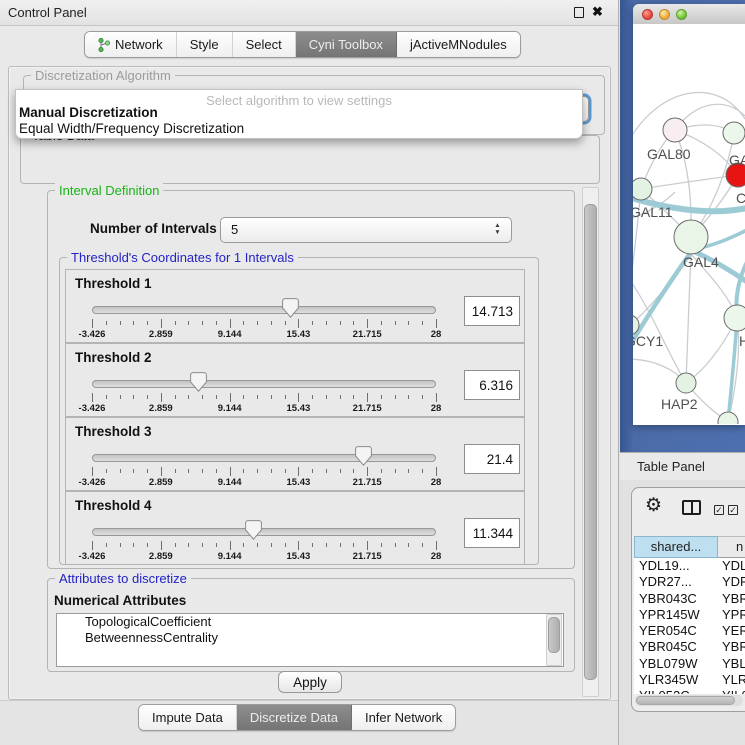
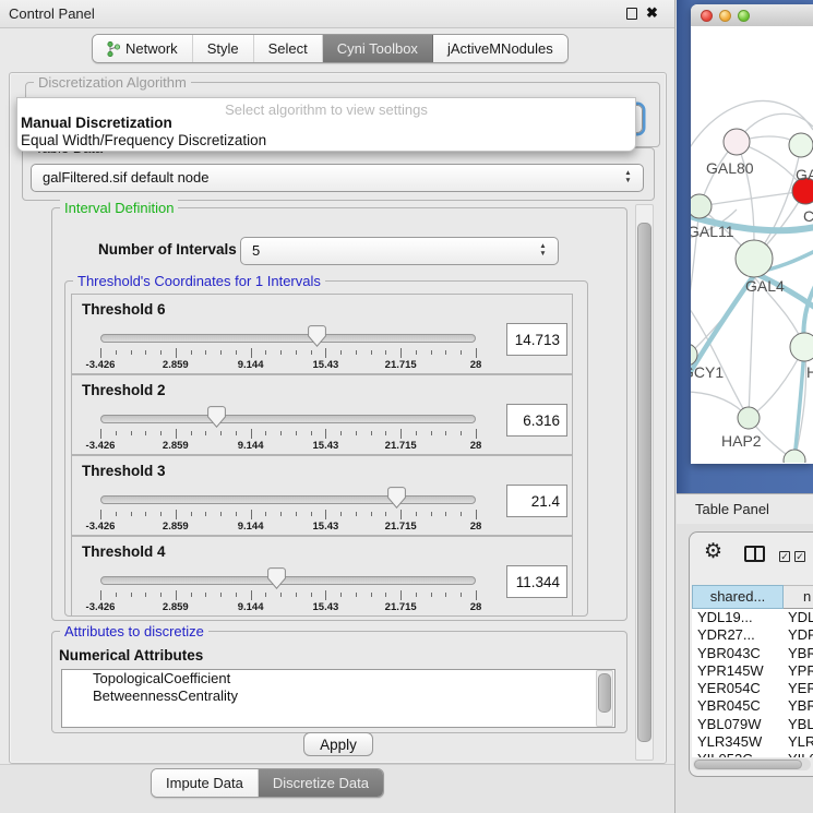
  Control Panel
  ✖
  Network
  Style
  Select
  Cyni Toolbox
  jActiveMNodules
  Discretization Algorithm
  Select algorithm to view settings
  Manual Discretization
  Equal Width/Frequency Discretization
+ galFiltered.sif default node
  Interval Definition
  Number of Intervals
  5
  Threshold's Coordinates for 1 Intervals
- Threshold 1
+ Threshold 6
  -3.426
  2.859
  9.144
  15.43
  21.715
  28
  14.713
  Threshold 2
  -3.426
  2.859
  9.144
  15.43
  21.715
  28
  6.316
  Threshold 3
  -3.426
  2.859
  9.144
  15.43
  21.715
  28
  21.4
  Threshold 4
  -3.426
  2.859
  9.144
  15.43
  21.715
  28
  11.344
  Attributes to discretize
  Numerical Attributes
  TopologicalCoefficient
  BetweennessCentrality
  Apply
  Impute Data
  Discretize Data
- Infer Network
  GAL80
  C
  GAL11
  GAL4
  CY1
  H
  HAP2
  Table Panel
  ⚙
  ✓
  ✓
  shared...
  n
  YDL19...
  YDL
  YDR27...
  YBR043C
  YBR
  YPR145W
  YPR
  YER054C
  YER
  YBR045C
  YBR
  YBL079W
  YBL
  YLR345W
  YLR
